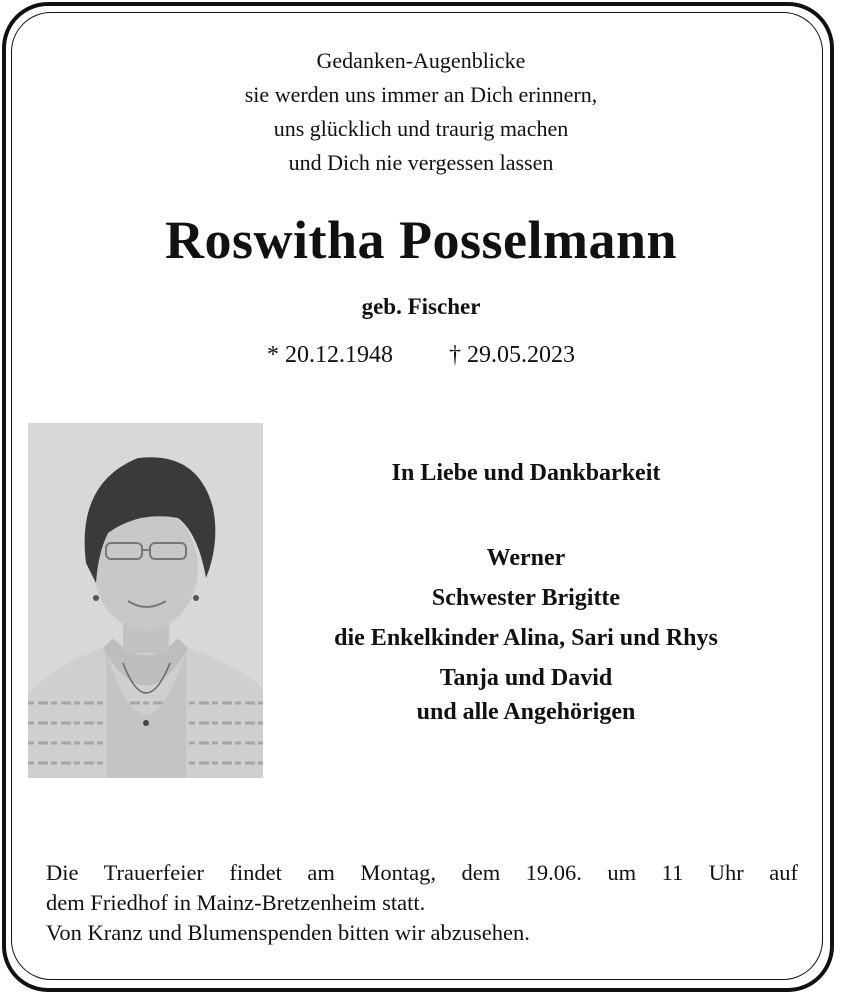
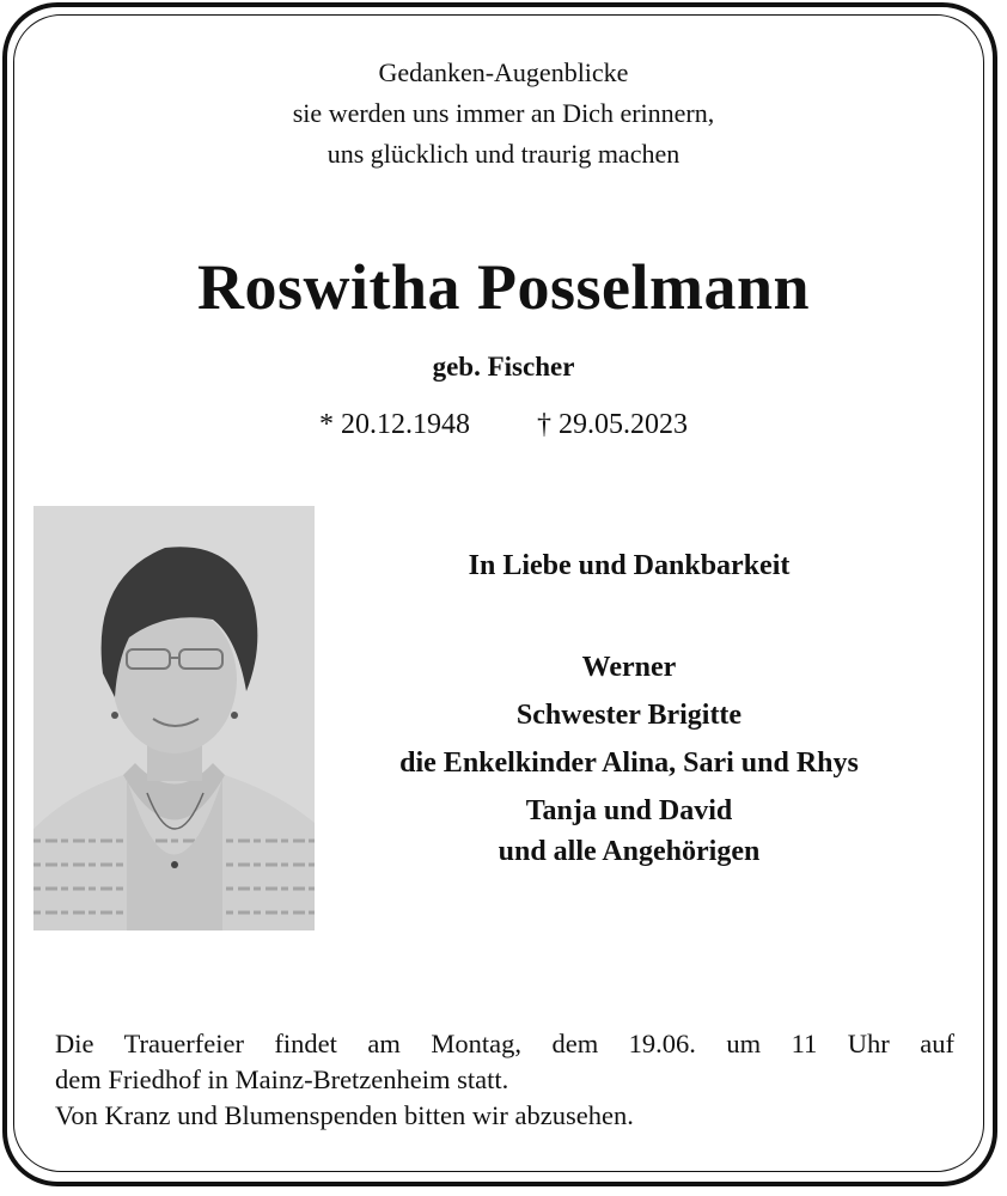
  Gedanken-Augenblicke
  sie werden uns immer an Dich erinnern,
  uns glücklich und traurig machen
- und Dich nie vergessen lassen
  Roswitha Posselmann
  geb. Fischer
  * 20.12.1948
  † 29.05.2023
  In Liebe und Dankbarkeit
  Werner
  Schwester Brigitte
  die Enkelkinder Alina, Sari und Rhys
  Tanja und David
  und alle Angehörigen
  Die Trauerfeier findet am Montag, dem 19.06. um 11 Uhr auf
  dem Friedhof in Mainz-Bretzenheim statt.
  Von Kranz und Blumenspenden bitten wir abzusehen.
